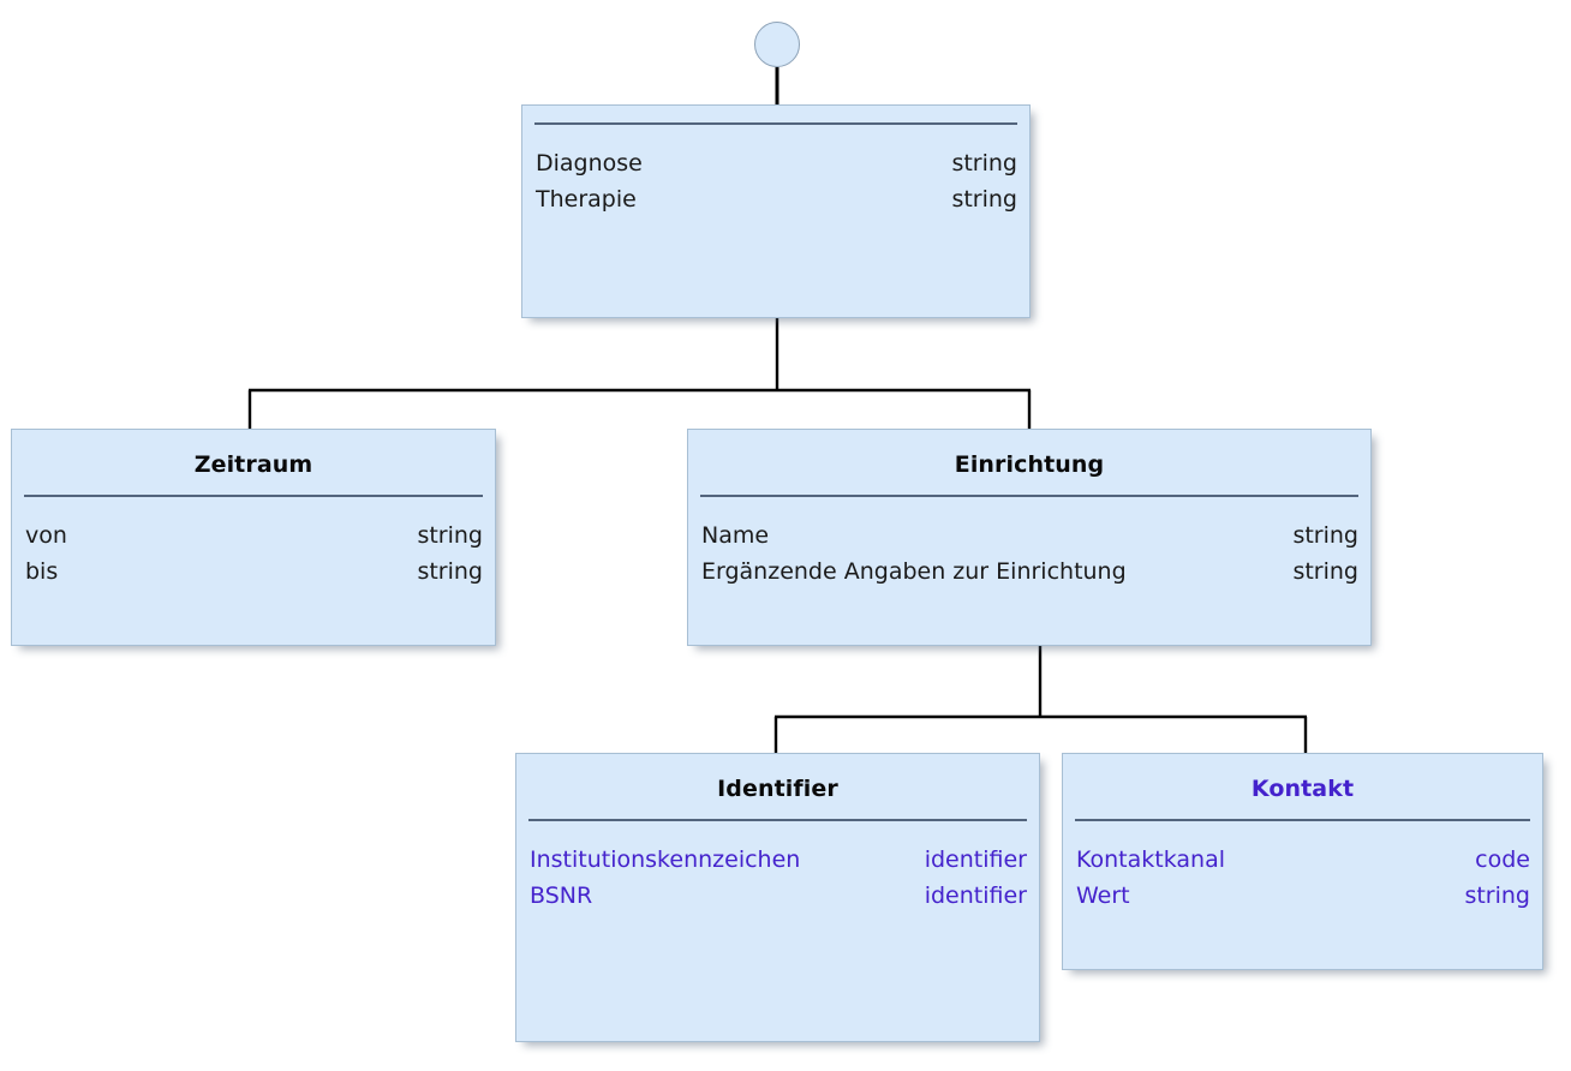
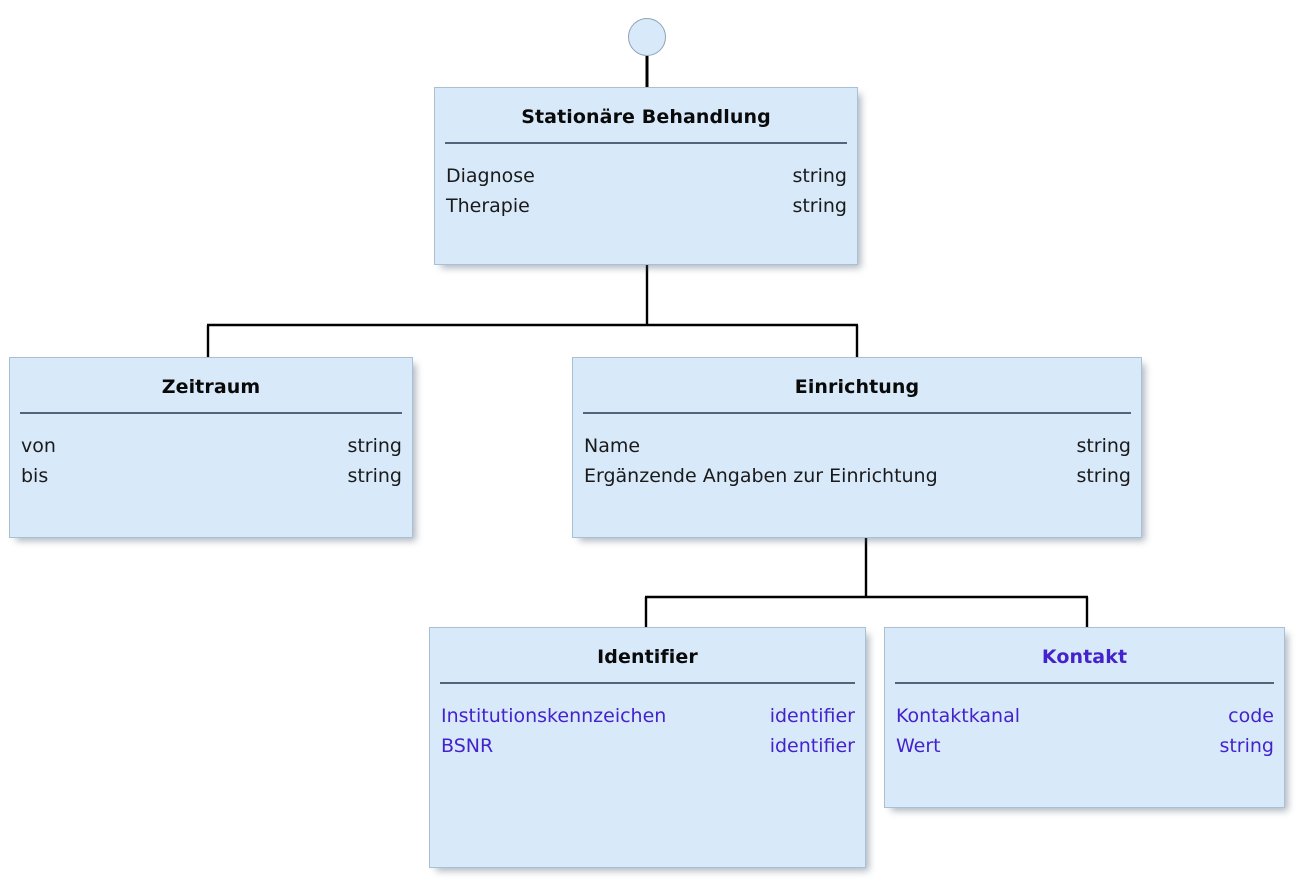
+ Stationäre Behandlung
  Diagnose
  string
  Therapie
  string
  Zeitraum
  von
  string
  bis
  string
  Einrichtung
  Name
  string
  Ergänzende Angaben zur Einrichtung
  string
  Identifier
  Institutionskennzeichen
  identifier
  BSNR
  identifier
  Kontakt
  Kontaktkanal
  code
  Wert
  string
